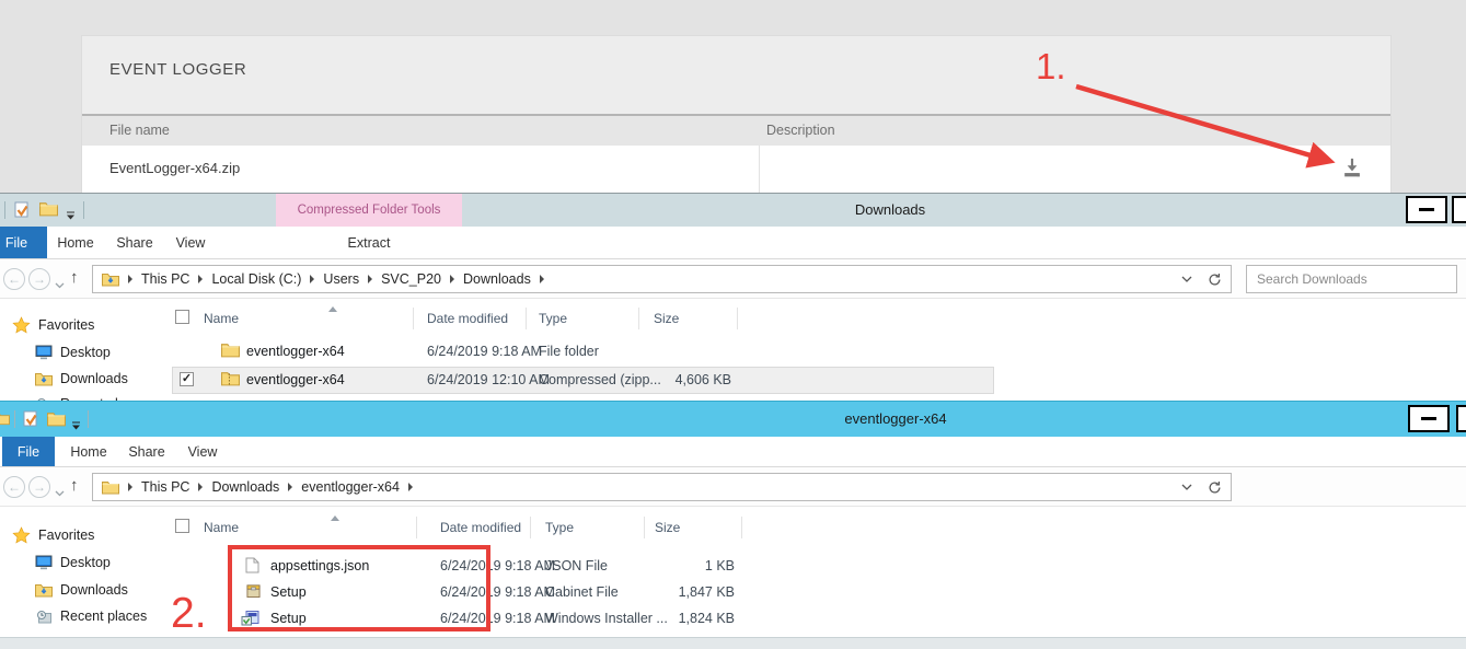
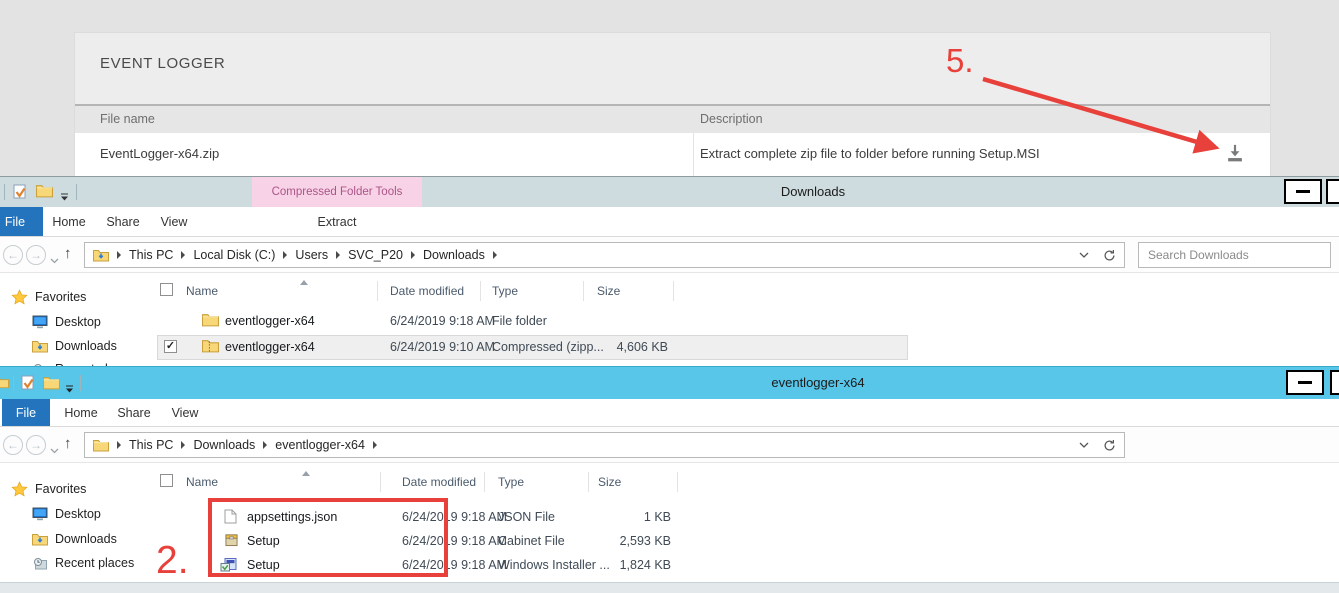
  EVENT LOGGER
  File name
  Description
  EventLogger-x64.zip
+ Extract complete zip file to folder before running Setup.MSI
  Compressed Folder Tools
  Downloads
  File
  Home
  Share
  View
  Extract
  ←
  →
  ↑
  This PC
  Local Disk (C:)
  Users
  SVC_P20
  Downloads
  Search Downloads
  Favorites
  Desktop
  Name
  Date modified
  Type
  Size
  eventlogger-x64
  6/24/2019 9:18 AM
  File folder
  ✓
  eventlogger-x64
- 6/24/2019 12:10 AM
+ 6/24/2019 9:10 AM
  Compressed (zipp...
  4,606 KB
  eventlogger-x64
  File
  Home
  Share
  View
  ←
  →
  ↑
  This PC
  Downloads
  eventlogger-x64
  Favorites
  Desktop
  Downloads
  Recent places
  Name
  Date modified
  Type
  Size
  appsettings.json
  6/24/2019 9:18 AM
  JSON File
  1 KB
  Setup
  6/24/2019 9:18 AM
  Cabinet File
- 1,847 KB
+ 2,593 KB
  Setup
  6/24/2019 9:18 AM
  Windows Installer ...
  1,824 KB
- 1.
+ 5.
  2.
